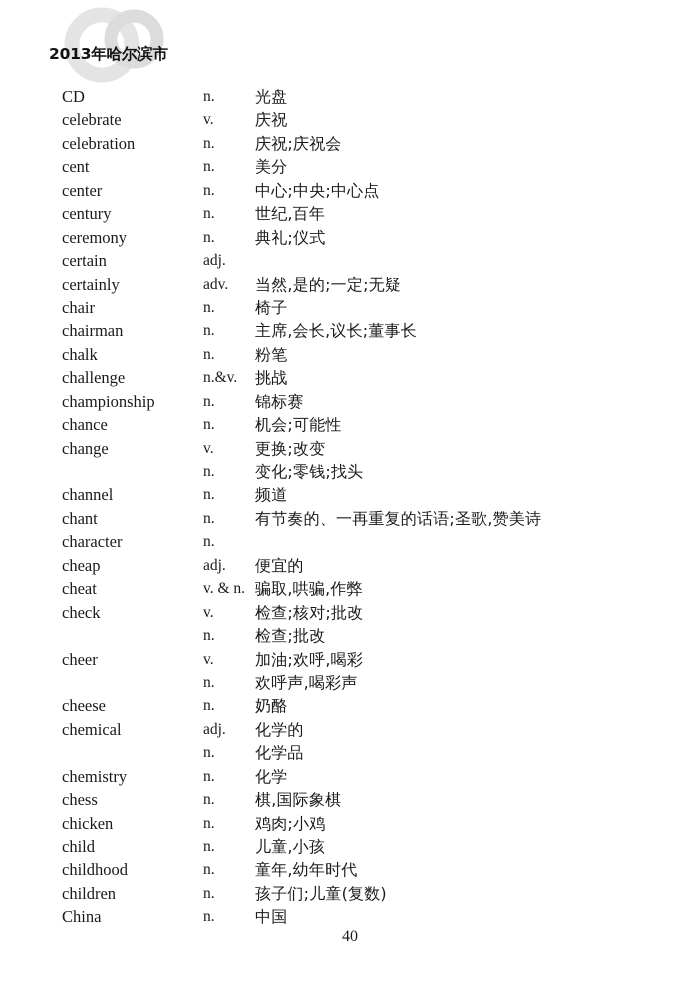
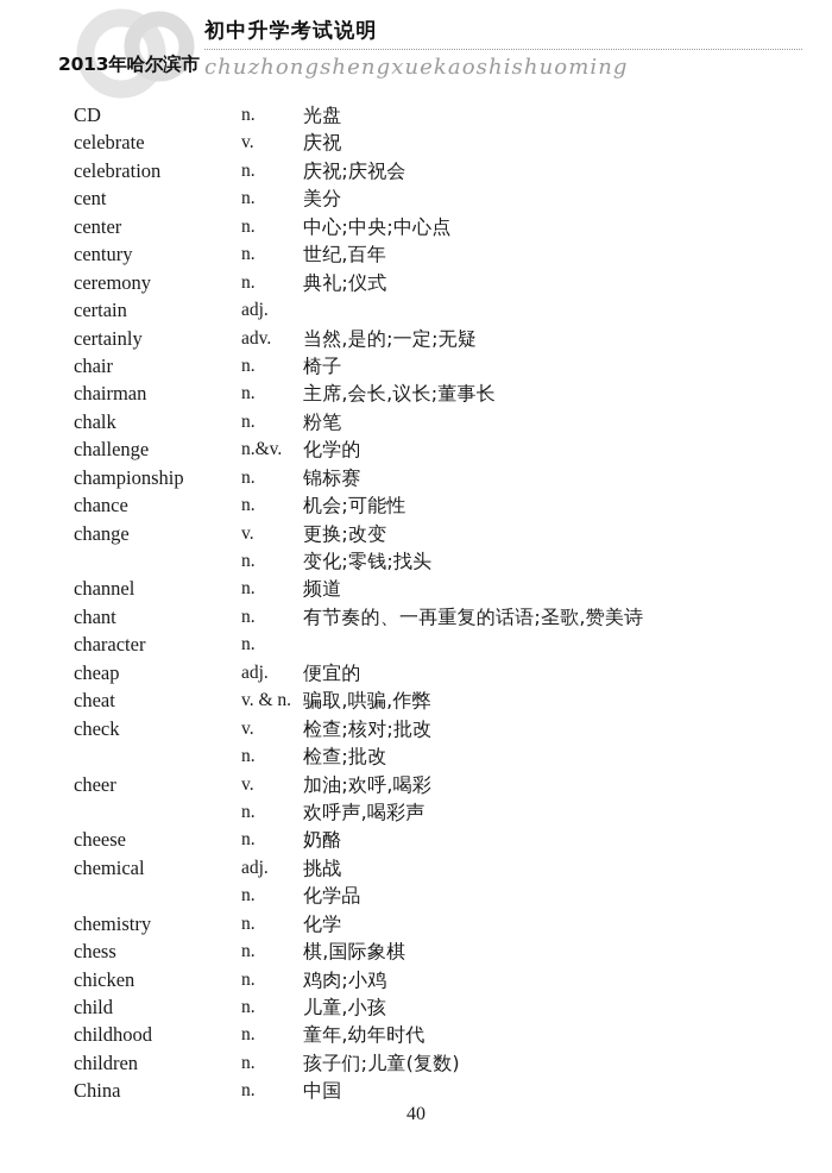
  2013年哈尔滨市
+ 初中升学考试说明
+ chuzhongshengxuekaoshishuoming
  CD
  n.
  光盘
  celebrate
  v.
  庆祝
  celebration
  n.
  庆祝;庆祝会
  cent
  n.
  美分
  center
  n.
  中心;中央;中心点
  century
  n.
  世纪,百年
  ceremony
  n.
  典礼;仪式
  certain
  adj.
  certainly
  adv.
  当然,是的;一定;无疑
  chair
  n.
  椅子
  chairman
  n.
  主席,会长,议长;董事长
  chalk
  n.
  粉笔
  challenge
  n.&v.
- 挑战
+ 化学的
  championship
  n.
  锦标赛
  chance
  n.
  机会;可能性
  change
  v.
  更换;改变
  n.
  变化;零钱;找头
  channel
  n.
  频道
  chant
  n.
  有节奏的、一再重复的话语;圣歌,赞美诗
  character
  n.
  cheap
  adj.
  便宜的
  cheat
  v. & n.
  骗取,哄骗,作弊
  check
  v.
  检查;核对;批改
  n.
  检查;批改
  cheer
  v.
  加油;欢呼,喝彩
  n.
  欢呼声,喝彩声
  cheese
  n.
  奶酪
  chemical
  adj.
- 化学的
+ 挑战
  n.
  化学品
  chemistry
  n.
  化学
  chess
  n.
  棋,国际象棋
  chicken
  n.
  鸡肉;小鸡
  child
  n.
  儿童,小孩
  childhood
  n.
  童年,幼年时代
  children
  n.
  孩子们;儿童(复数)
  China
  n.
  中国
  40
